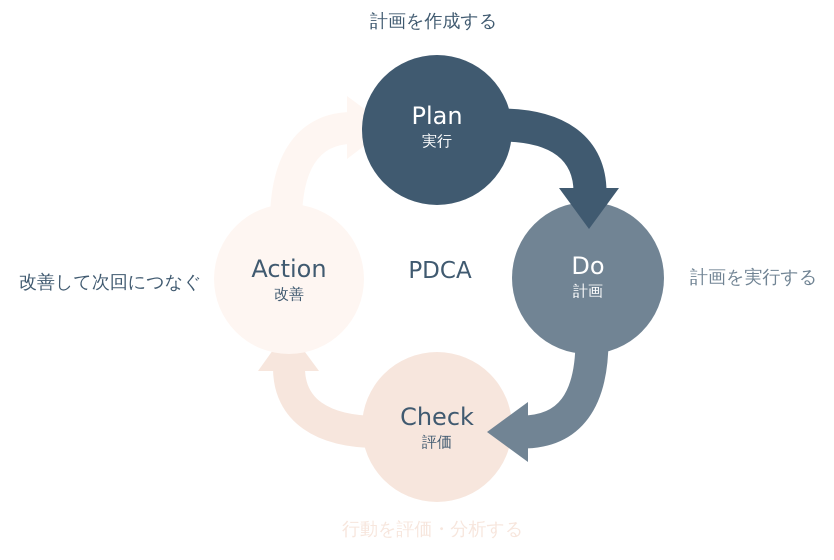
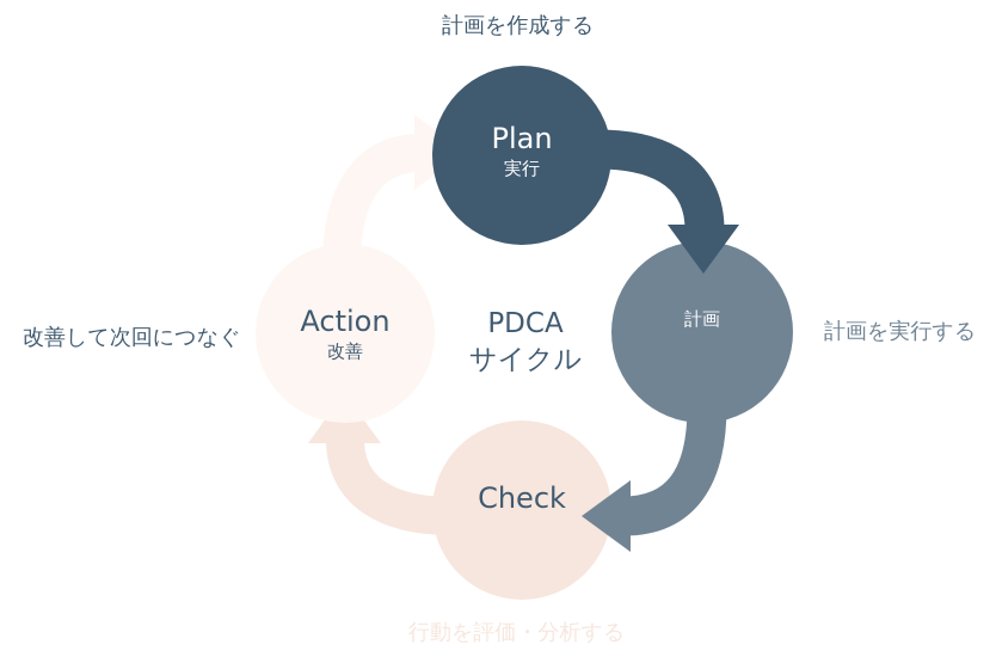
  Plan
  実行
- Do
  計画
  Check
- 評価
  Action
  改善
  PDCA
+ サイクル
  計画を作成する
  計画を実行する
  行動を評価・分析する
  改善して次回につなぐ
